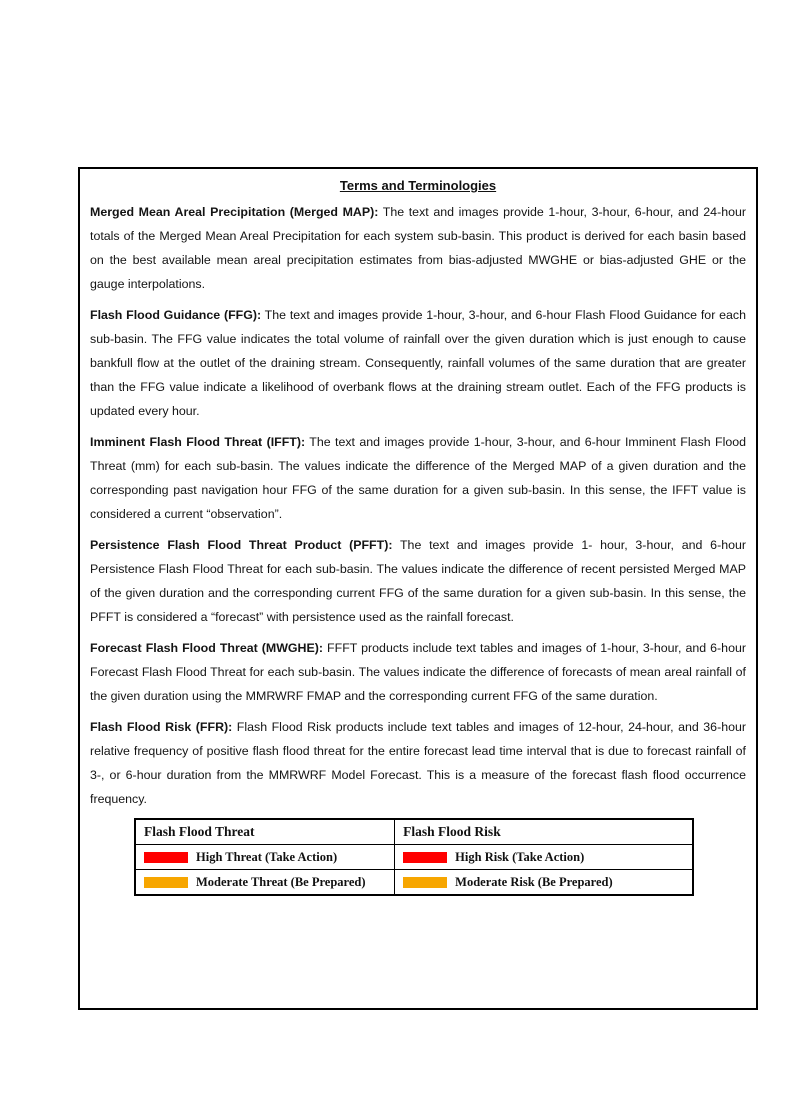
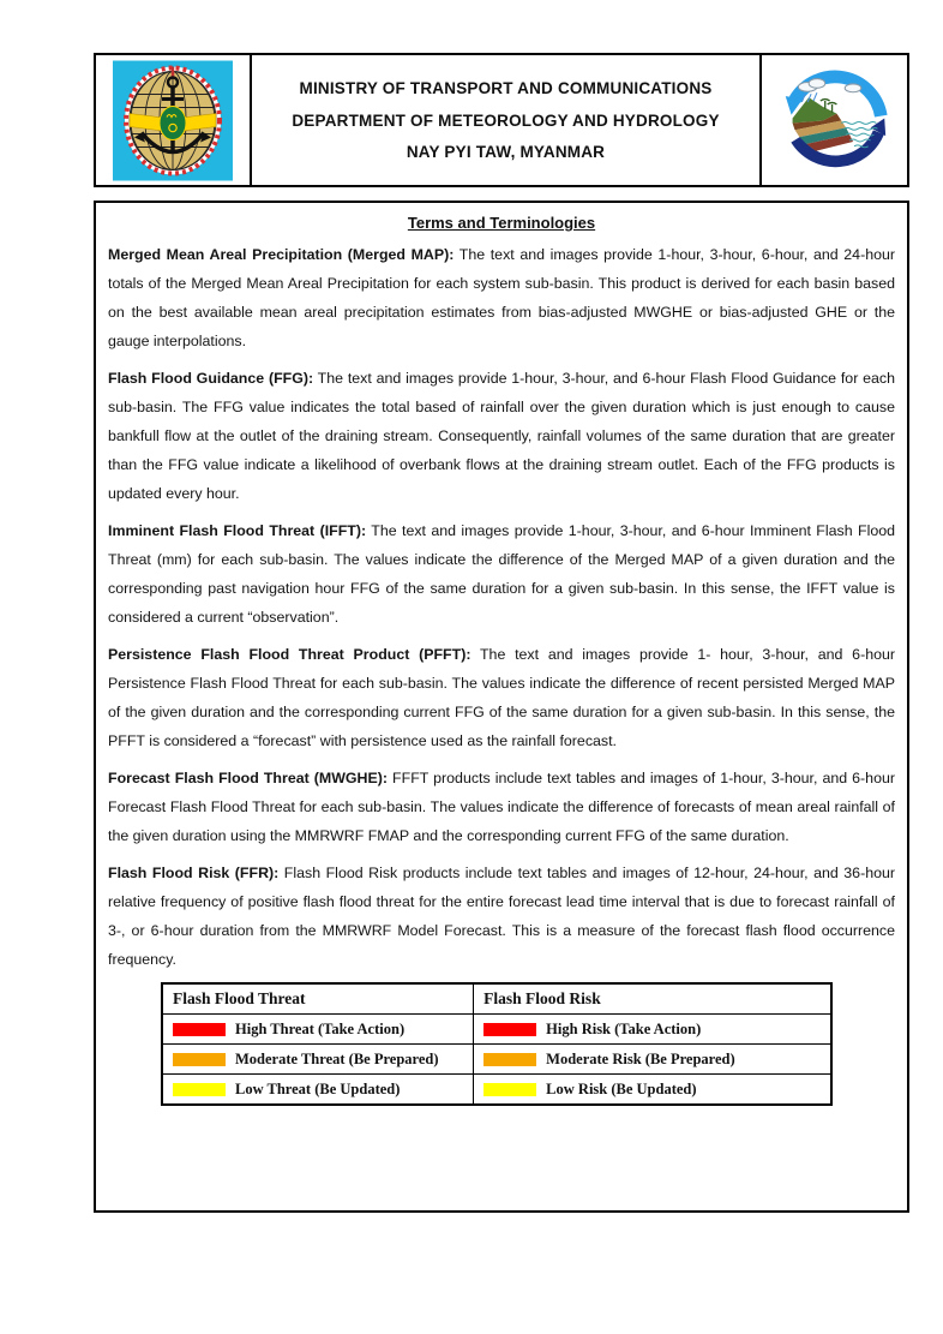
+ MINISTRY OF TRANSPORT AND COMMUNICATIONS
+ DEPARTMENT OF METEOROLOGY AND HYDROLOGY
+ NAY PYI TAW, MYANMAR
  Terms and Terminologies
  Merged Mean Areal Precipitation (Merged MAP): The text and images provide 1-hour, 3-hour, 6-hour, and 24-hour totals of the Merged Mean Areal Precipitation for each system sub-basin. This product is derived for each basin based on the best available mean areal precipitation estimates from bias-adjusted MWGHE or bias-adjusted GHE or the gauge interpolations.
- Flash Flood Guidance (FFG): The text and images provide 1-hour, 3-hour, and 6-hour Flash Flood Guidance for each sub-basin. The FFG value indicates the total volume of rainfall over the given duration which is just enough to cause bankfull flow at the outlet of the draining stream. Consequently, rainfall volumes of the same duration that are greater than the FFG value indicate a likelihood of overbank flows at the draining stream outlet. Each of the FFG products is updated every hour.
+ Flash Flood Guidance (FFG): The text and images provide 1-hour, 3-hour, and 6-hour Flash Flood Guidance for each sub-basin. The FFG value indicates the total based of rainfall over the given duration which is just enough to cause bankfull flow at the outlet of the draining stream. Consequently, rainfall volumes of the same duration that are greater than the FFG value indicate a likelihood of overbank flows at the draining stream outlet. Each of the FFG products is updated every hour.
  Imminent Flash Flood Threat (IFFT): The text and images provide 1-hour, 3-hour, and 6-hour Imminent Flash Flood Threat (mm) for each sub-basin. The values indicate the difference of the Merged MAP of a given duration and the corresponding past navigation hour FFG of the same duration for a given sub-basin. In this sense, the IFFT value is considered a current “observation”.
  Persistence Flash Flood Threat Product (PFFT): The text and images provide 1- hour, 3-hour, and 6-hour Persistence Flash Flood Threat for each sub-basin. The values indicate the difference of recent persisted Merged MAP of the given duration and the corresponding current FFG of the same duration for a given sub-basin. In this sense, the PFFT is considered a “forecast” with persistence used as the rainfall forecast.
  Forecast Flash Flood Threat (MWGHE): FFFT products include text tables and images of 1-hour, 3-hour, and 6-hour Forecast Flash Flood Threat for each sub-basin. The values indicate the difference of forecasts of mean areal rainfall of the given duration using the MMRWRF FMAP and the corresponding current FFG of the same duration.
  Flash Flood Risk (FFR): Flash Flood Risk products include text tables and images of 12-hour, 24-hour, and 36-hour relative frequency of positive flash flood threat for the entire forecast lead time interval that is due to forecast rainfall of 3-, or 6-hour duration from the MMRWRF Model Forecast. This is a measure of the forecast flash flood occurrence frequency.
  Flash Flood Threat	Flash Flood Risk
  High Threat (Take Action)	High Risk (Take Action)
  Moderate Threat (Be Prepared)	Moderate Risk (Be Prepared)
+ Low Threat (Be Updated)	Low Risk (Be Updated)
